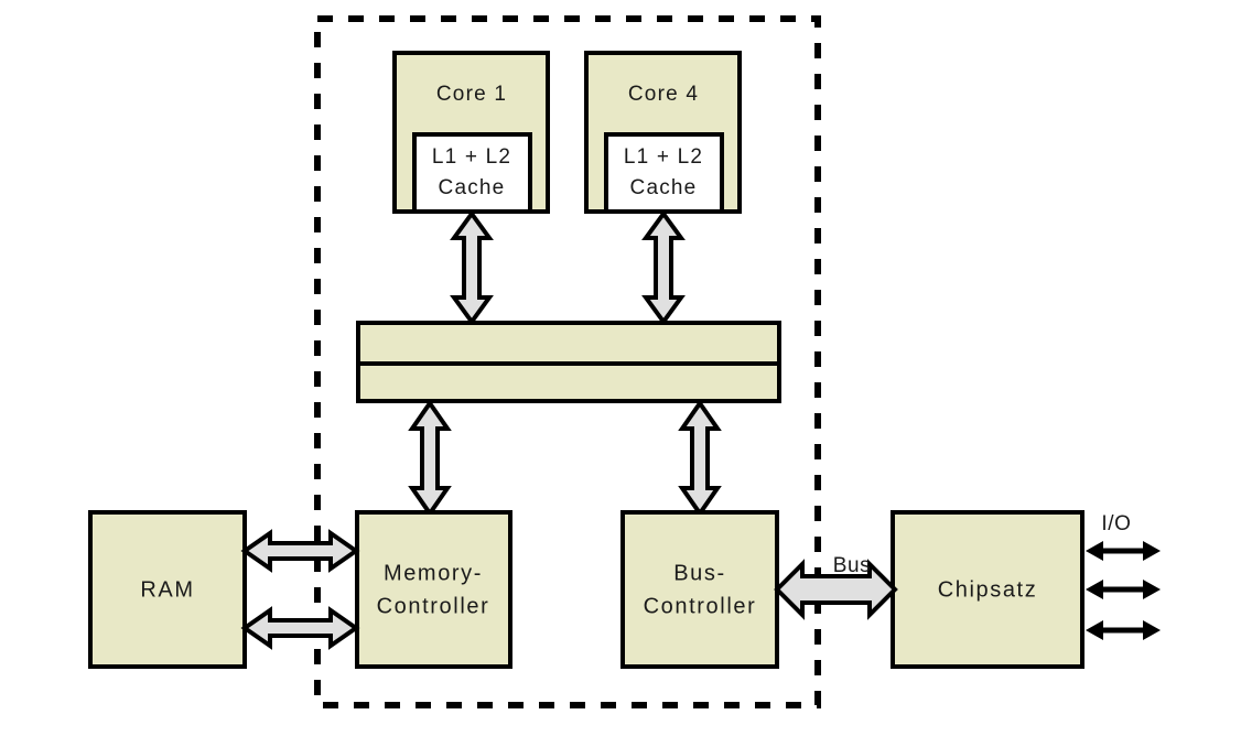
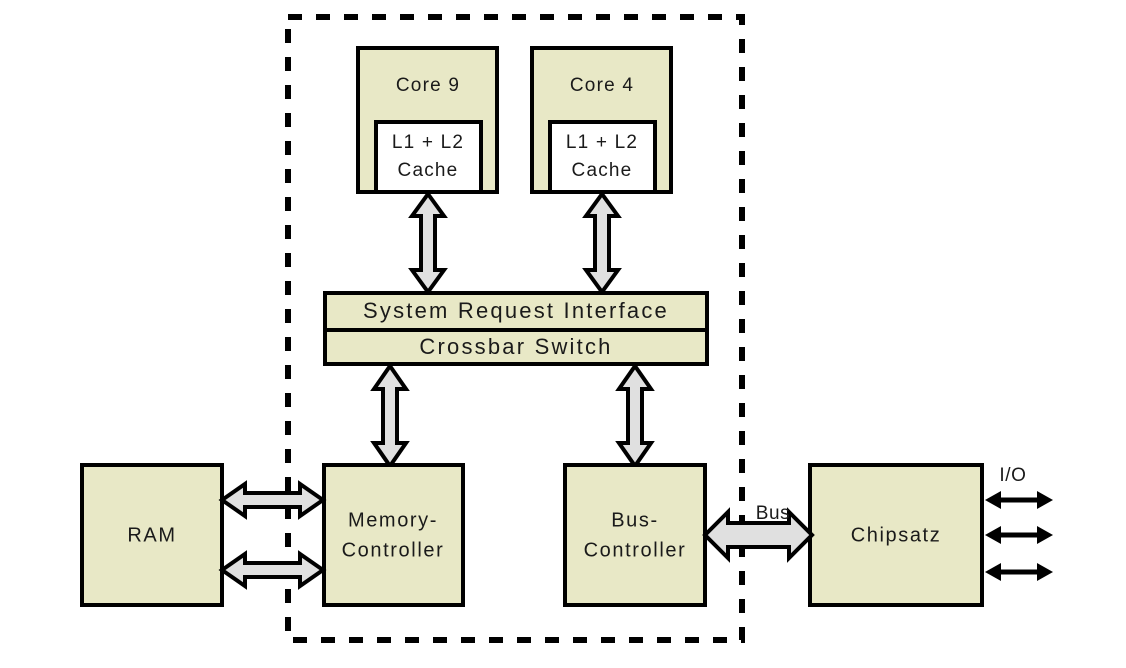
- Core 1
+ Core 9
  Core 4
  L1 + L2
  Cache
  L1 + L2
  Cache
+ System Request Interface
+ Crossbar Switch
  RAM
  Memory-
  Controller
  Bus-
  Controller
  Chipsatz
  Bus
  I/O
